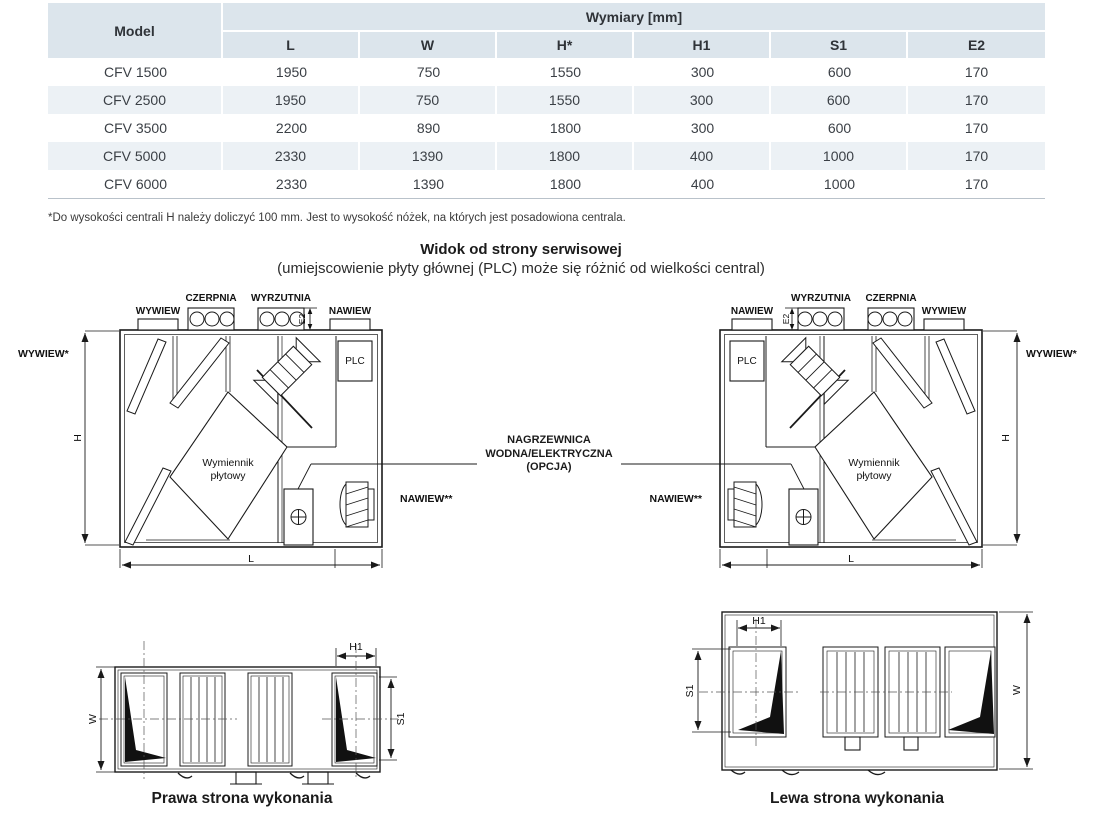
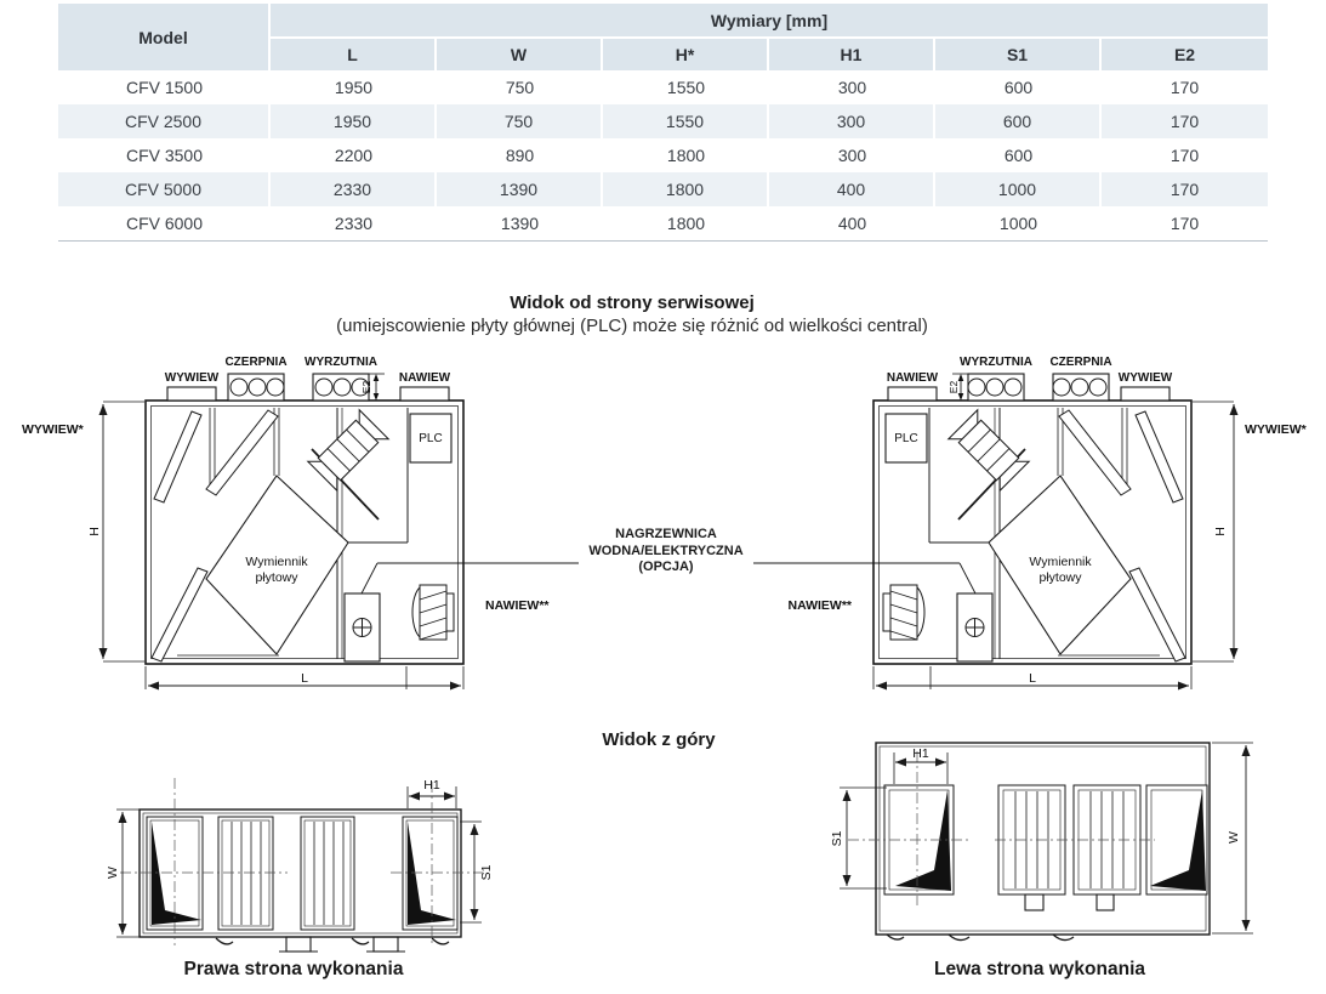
  Model
  Wymiary [mm]
  L
  W
  H*
  H1
  S1
  E2
  CFV 1500
  1950
  750
  1550
  300
  600
  170
  CFV 2500
  1950
  750
  1550
  300
  600
  170
  CFV 3500
  2200
  890
  1800
  300
  600
  170
  CFV 5000
  2330
  1390
  1800
  400
  1000
  170
  CFV 6000
  2330
  1390
  1800
  400
  1000
  170
- *Do wysokości centrali H należy doliczyć 100 mm. Jest to wysokość nóżek, na których jest posadowiona centrala.
  Widok od strony serwisowej
  (umiejscowienie płyty głównej (PLC) może się różnić od wielkości central)
  NAGRZEWNICA
  WODNA/ELEKTRYCZNA
  (OPCJA)
+ Widok z góry
  Prawa strona wykonania
  Lewa strona wykonania
  WYWIEW
  CZERPNIA
  WYRZUTNIA
  NAWIEW
  WYWIEW*
  L
  NAWIEW**
  PLC
  Wymiennik
  płytowy
  NAWIEW
  WYRZUTNIA
  CZERPNIA
  WYWIEW
  WYWIEW*
  L
  NAWIEW**
  PLC
  Wymiennik
  płytowy
  H1
  H1
